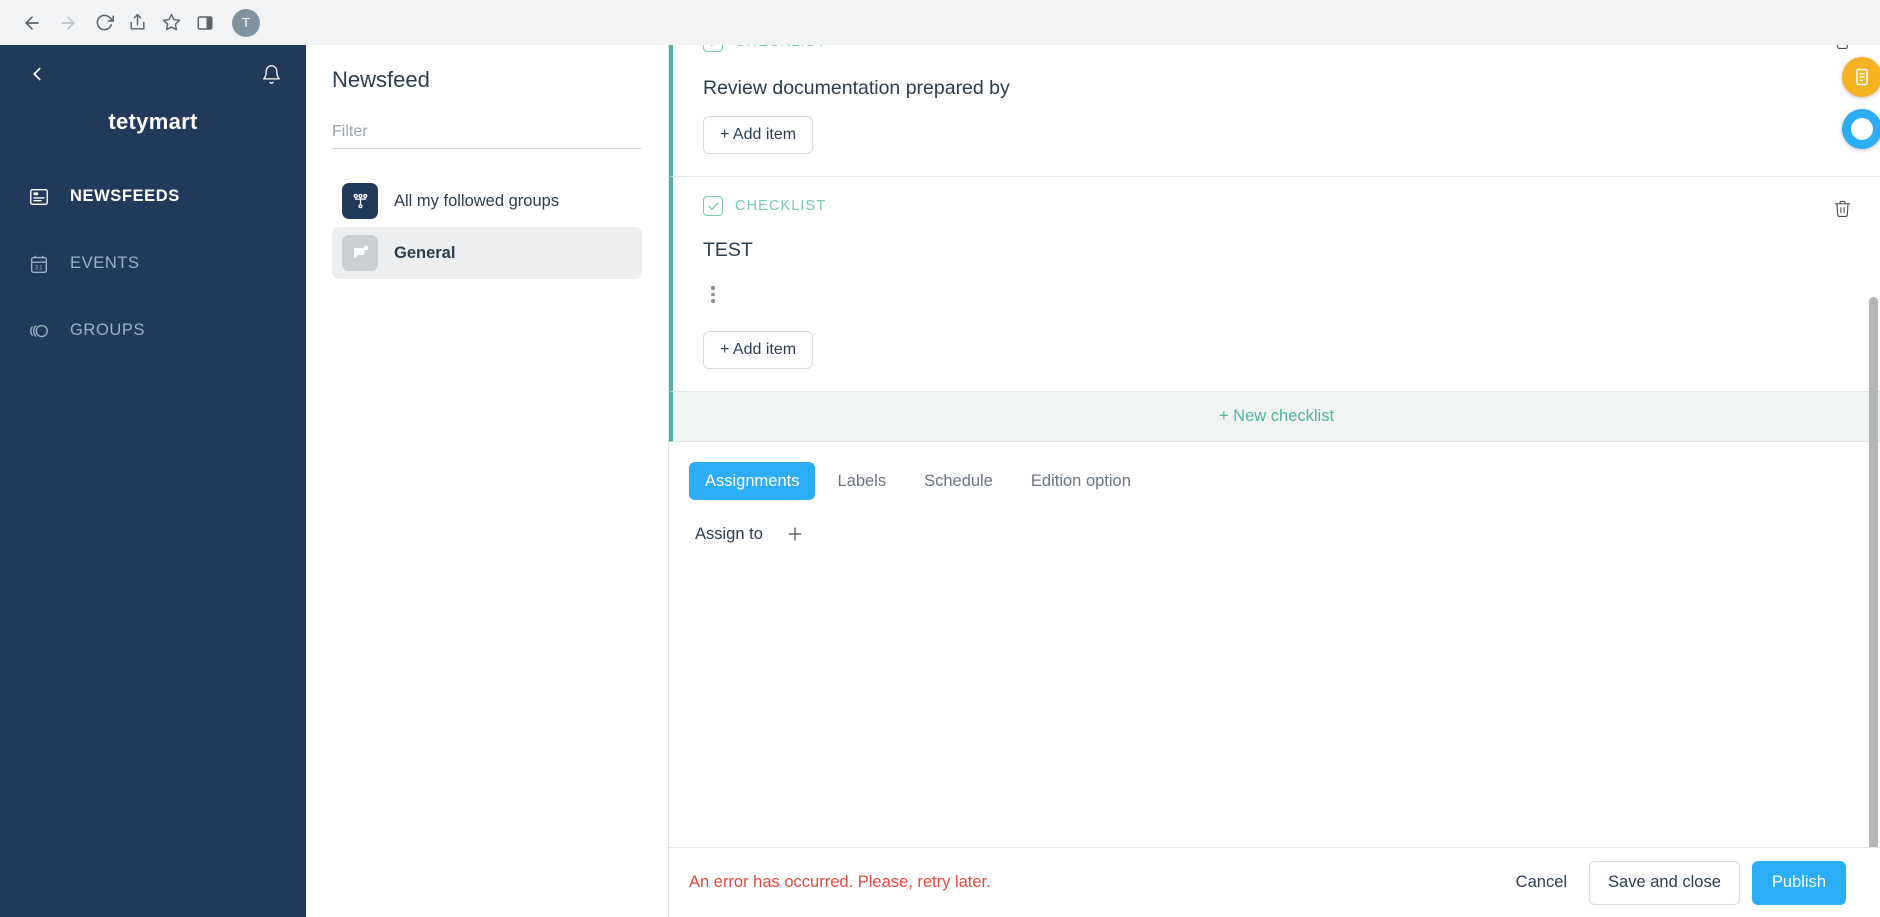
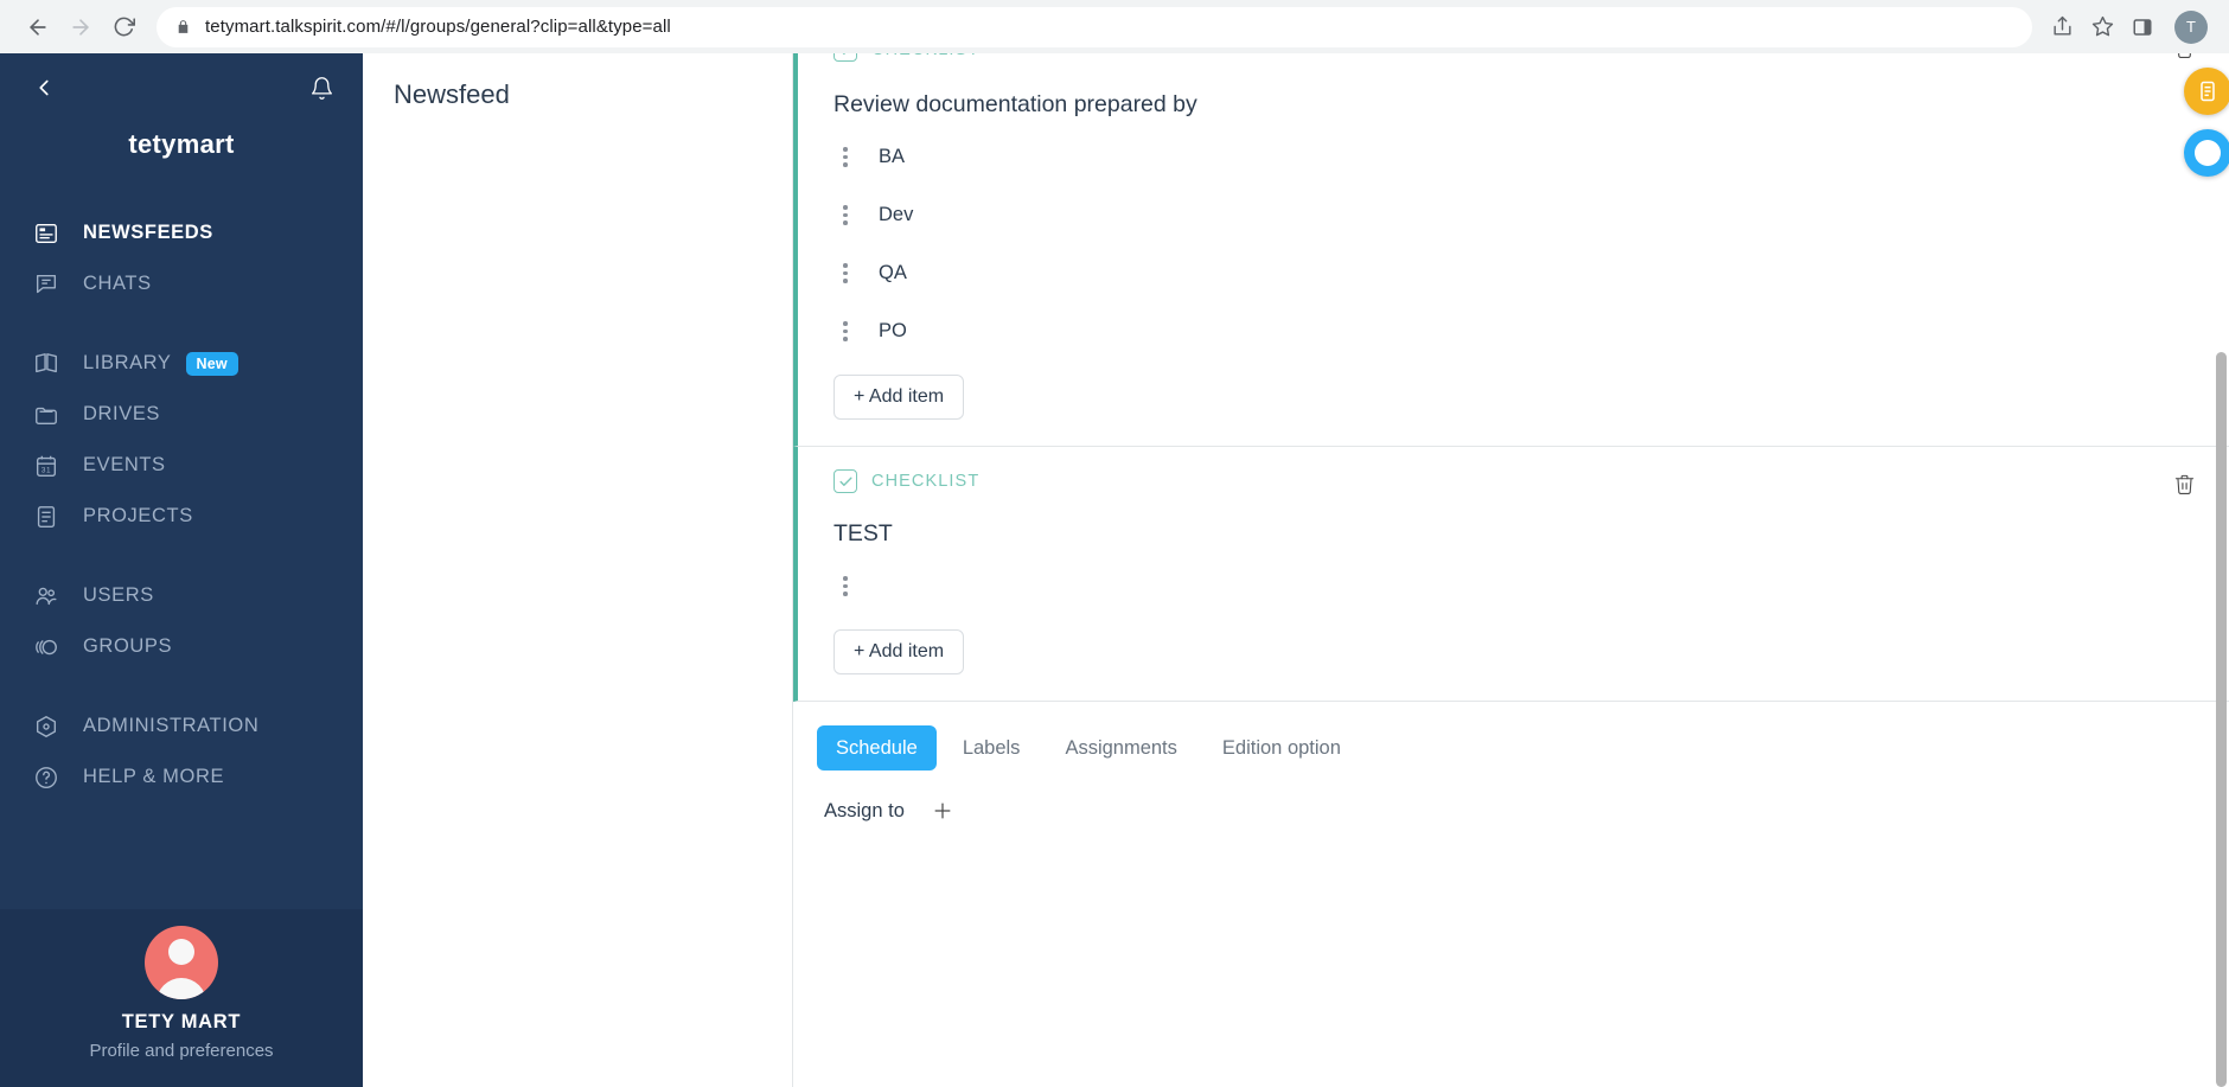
+ tetymart.talkspirit.com/#/l/groups/general?clip=all&type=all
  T
  tetymart
  NEWSFEEDS
+ CHATS
+ LIBRARY
+ New
+ DRIVES
  EVENTS
+ PROJECTS
+ USERS
  GROUPS
+ ADMINISTRATION
+ HELP & MORE
+ TETY MART
+ Profile and preferences
  Newsfeed
- Filter
- All my followed groups
- General
  Review documentation prepared by
+ BA
+ Dev
+ QA
+ PO
  + Add item
  CHECKLIST
  TEST
  + Add item
- + New checklist
- Assignments
+ Schedule
  Labels
- Schedule
+ Assignments
  Edition option
  Assign to
- An error has occurred. Please, retry later.
- Cancel
- Save and close
- Publish
